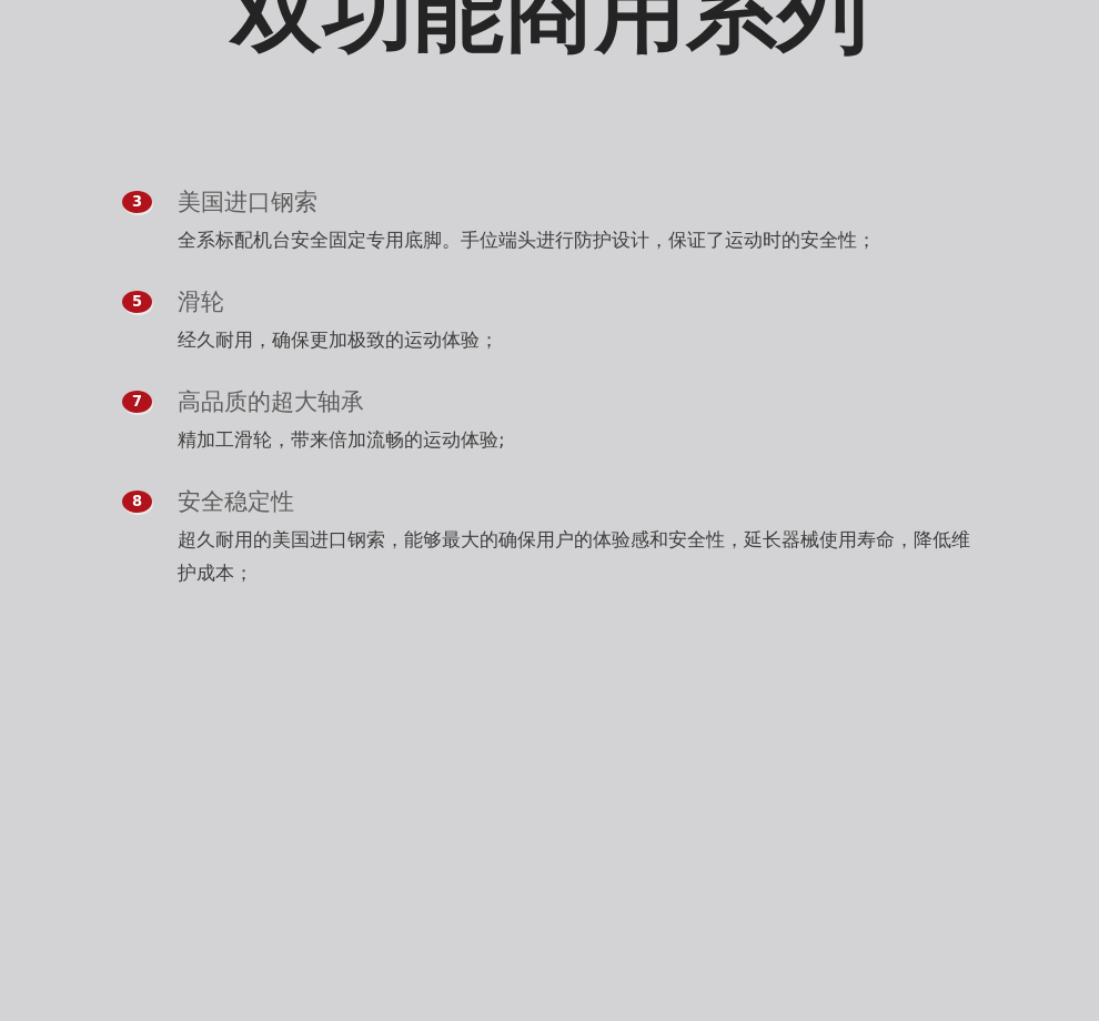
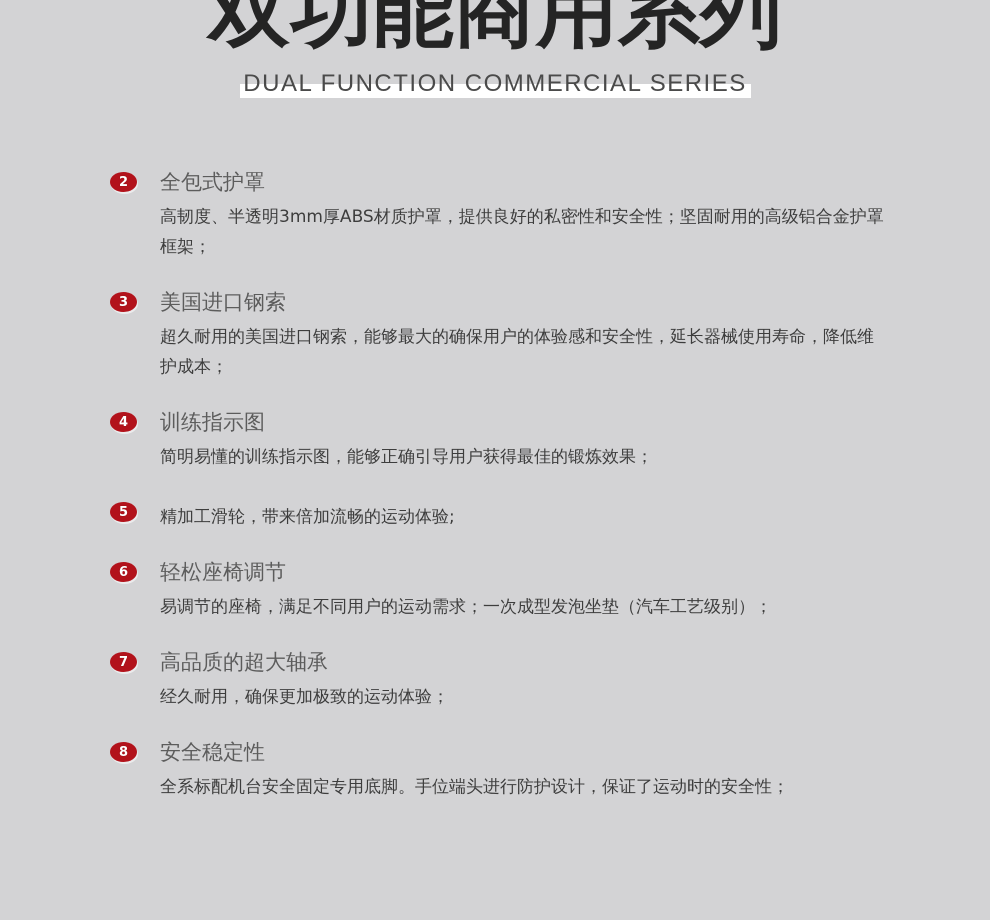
  双功能商用系列
+ DUAL FUNCTION COMMERCIAL SERIES
+ 2
+ 全包式护罩
+ 高韧度、半透明3mm厚ABS材质护罩，提供良好的私密性和安全性；坚固耐用的高级铝合金护罩框架；
  3
  美国进口钢索
- 全系标配机台安全固定专用底脚。手位端头进行防护设计，保证了运动时的安全性；
+ 超久耐用的美国进口钢索，能够最大的确保用户的体验感和安全性，延长器械使用寿命，降低维护成本；
+ 4
+ 训练指示图
+ 简明易懂的训练指示图，能够正确引导用户获得最佳的锻炼效果；
  5
- 滑轮
- 经久耐用，确保更加极致的运动体验；
+ 精加工滑轮，带来倍加流畅的运动体验;
+ 6
+ 轻松座椅调节
+ 易调节的座椅，满足不同用户的运动需求；一次成型发泡坐垫（汽车工艺级别）；
  7
  高品质的超大轴承
- 精加工滑轮，带来倍加流畅的运动体验;
+ 经久耐用，确保更加极致的运动体验；
  8
  安全稳定性
- 超久耐用的美国进口钢索，能够最大的确保用户的体验感和安全性，延长器械使用寿命，降低维护成本；
+ 全系标配机台安全固定专用底脚。手位端头进行防护设计，保证了运动时的安全性；
